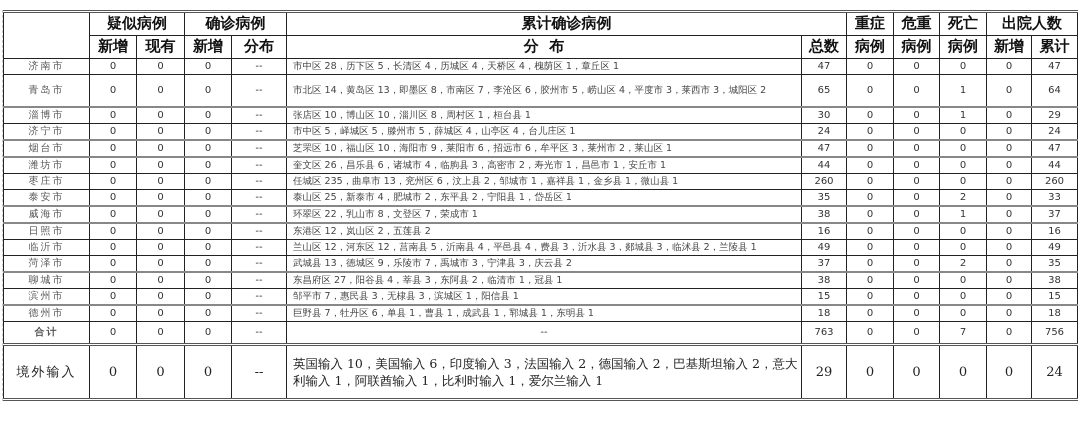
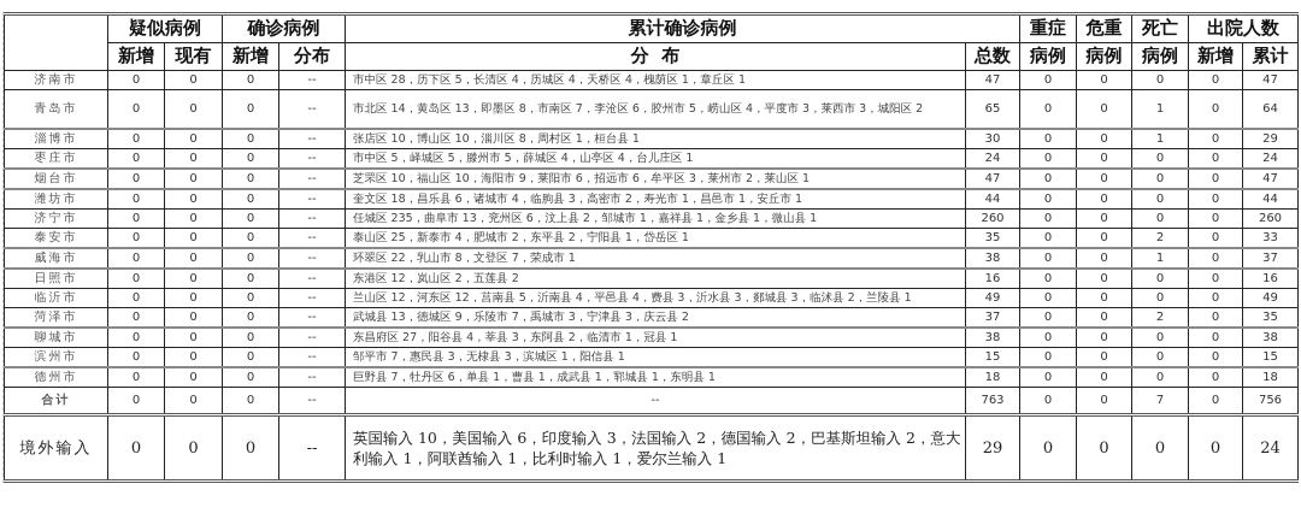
  	疑似病例	确诊病例	累计确诊病例	重症	危重	死亡	出院人数
  新增	现有	新增	分布	分 布	总数	病例	病例	病例	新增	累计
  济南市	0	0	0	--	市中区 28，历下区 5，长清区 4，历城区 4，天桥区 4，槐荫区 1，章丘区 1	47	0	0	0	0	47
  青岛市	0	0	0	--	市北区 14，黄岛区 13，即墨区 8，市南区 7，李沧区 6，胶州市 5，崂山区 4，平度市 3，莱西市 3，城阳区 2	65	0	0	1	0	64
  淄博市	0	0	0	--	张店区 10，博山区 10，淄川区 8，周村区 1，桓台县 1	30	0	0	1	0	29
- 济宁市	0	0	0	--	市中区 5，峄城区 5，滕州市 5，薛城区 4，山亭区 4，台儿庄区 1	24	0	0	0	0	24
+ 枣庄市	0	0	0	--	市中区 5，峄城区 5，滕州市 5，薛城区 4，山亭区 4，台儿庄区 1	24	0	0	0	0	24
  烟台市	0	0	0	--	芝罘区 10，福山区 10，海阳市 9，莱阳市 6，招远市 6，牟平区 3，莱州市 2，莱山区 1	47	0	0	0	0	47
- 潍坊市	0	0	0	--	奎文区 26，昌乐县 6，诸城市 4，临朐县 3，高密市 2，寿光市 1，昌邑市 1，安丘市 1	44	0	0	0	0	44
+ 潍坊市	0	0	0	--	奎文区 18，昌乐县 6，诸城市 4，临朐县 3，高密市 2，寿光市 1，昌邑市 1，安丘市 1	44	0	0	0	0	44
- 枣庄市	0	0	0	--	任城区 235，曲阜市 13，兖州区 6，汶上县 2，邹城市 1，嘉祥县 1，金乡县 1，微山县 1	260	0	0	0	0	260
+ 济宁市	0	0	0	--	任城区 235，曲阜市 13，兖州区 6，汶上县 2，邹城市 1，嘉祥县 1，金乡县 1，微山县 1	260	0	0	0	0	260
  泰安市	0	0	0	--	泰山区 25，新泰市 4，肥城市 2，东平县 2，宁阳县 1，岱岳区 1	35	0	0	2	0	33
  威海市	0	0	0	--	环翠区 22，乳山市 8，文登区 7，荣成市 1	38	0	0	1	0	37
  日照市	0	0	0	--	东港区 12，岚山区 2，五莲县 2	16	0	0	0	0	16
  临沂市	0	0	0	--	兰山区 12，河东区 12，莒南县 5，沂南县 4，平邑县 4，费县 3，沂水县 3，郯城县 3，临沭县 2，兰陵县 1	49	0	0	0	0	49
  菏泽市	0	0	0	--	武城县 13，德城区 9，乐陵市 7，禹城市 3，宁津县 3，庆云县 2	37	0	0	2	0	35
  聊城市	0	0	0	--	东昌府区 27，阳谷县 4，莘县 3，东阿县 2，临清市 1，冠县 1	38	0	0	0	0	38
  滨州市	0	0	0	--	邹平市 7，惠民县 3，无棣县 3，滨城区 1，阳信县 1	15	0	0	0	0	15
  德州市	0	0	0	--	巨野县 7，牡丹区 6，单县 1，曹县 1，成武县 1，郓城县 1，东明县 1	18	0	0	0	0	18
  合计	0	0	0	--	--	763	0	0	7	0	756
  境外输入	0	0	0	--	英国输入 10，美国输入 6，印度输入 3，法国输入 2，德国输入 2，巴基斯坦输入 2，意大利输入 1，阿联酋输入 1，比利时输入 1，爱尔兰输入 1	29	0	0	0	0	24
